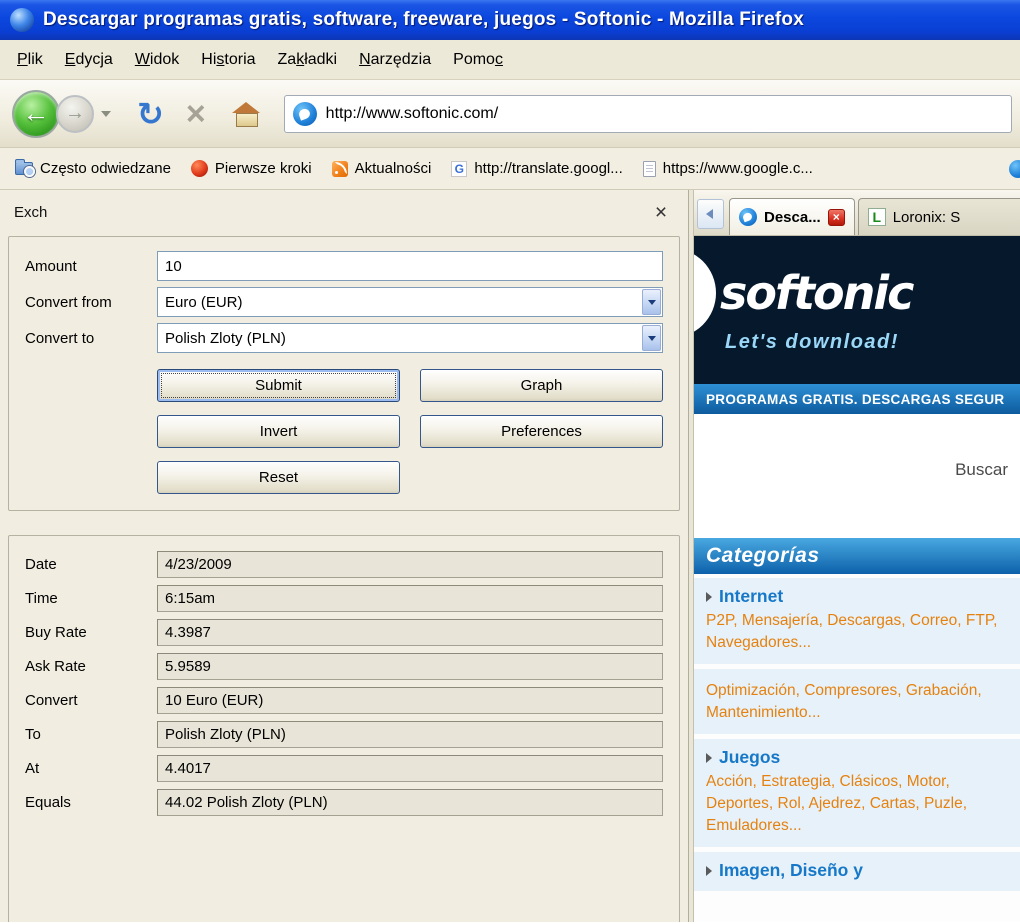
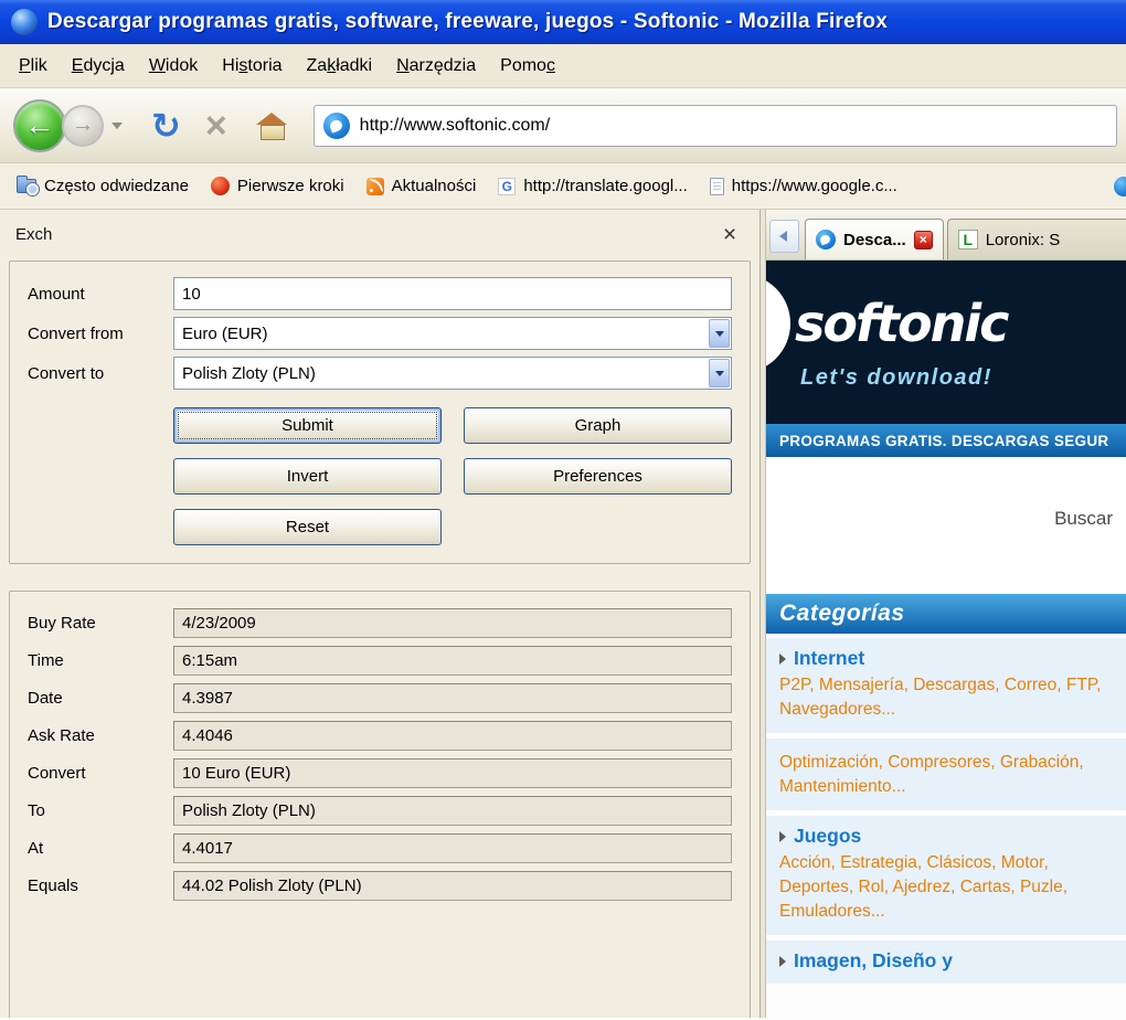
  Descargar programas gratis, software, freeware, juegos - Softonic - Mozilla Firefox
  Plik
  Edycja
  Widok
  Historia
  Zakładki
  Narzędzia
  Pomoc
  ←
  →
  ↻
  ×
  http://www.softonic.com/
  Często odwiedzane
  Pierwsze kroki
  Aktualności
  G
  http://translate.googl...
  https://www.google.c...
  Exch
  ×
  Amount
  10
  Convert from
  Euro (EUR)
  Convert to
  Polish Zloty (PLN)
  Submit
  Graph
  Invert
  Preferences
  Reset
- Date
+ Buy Rate
  4/23/2009
  Time
  6:15am
- Buy Rate
+ Date
  4.3987
  Ask Rate
- 5.9589
+ 4.4046
  Convert
  10 Euro (EUR)
  To
  Polish Zloty (PLN)
  At
  4.4017
  Equals
  44.02 Polish Zloty (PLN)
  Desca...
  ×
  L
  Loronix: S
  softonic
  Let's download!
  PROGRAMAS GRATIS. DESCARGAS SEGUR
  Buscar
  Categorías
  Internet
  P2P, Mensajería, Descargas, Correo, FTP, Navegadores...
  Optimización, Compresores, Grabación, Mantenimiento...
  Juegos
  Acción, Estrategia, Clásicos, Motor, Deportes, Rol, Ajedrez, Cartas, Puzle, Emuladores...
  Imagen, Diseño y
